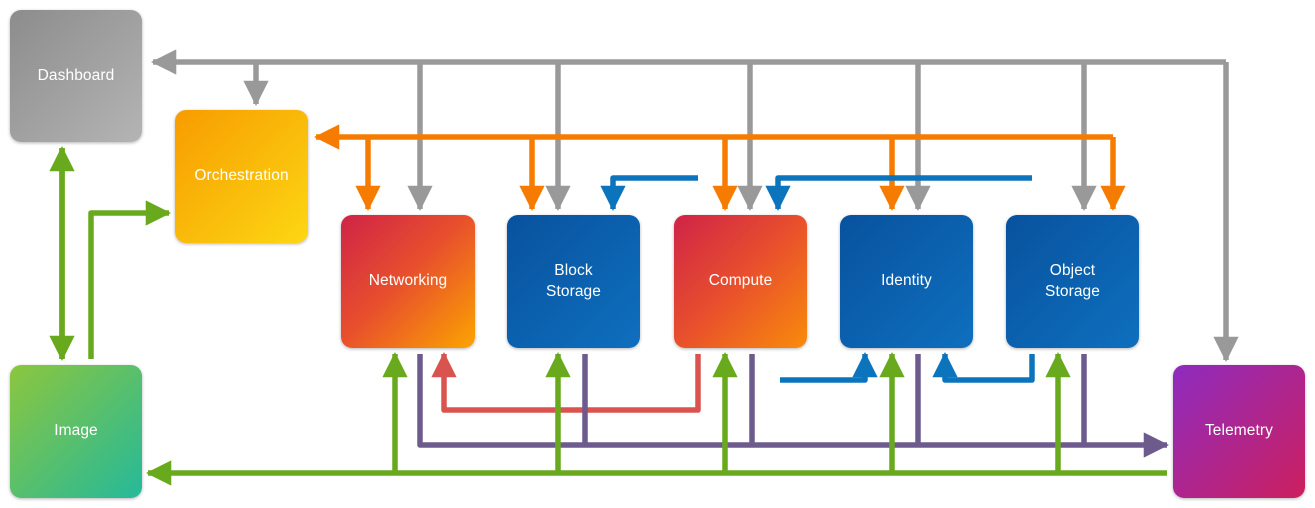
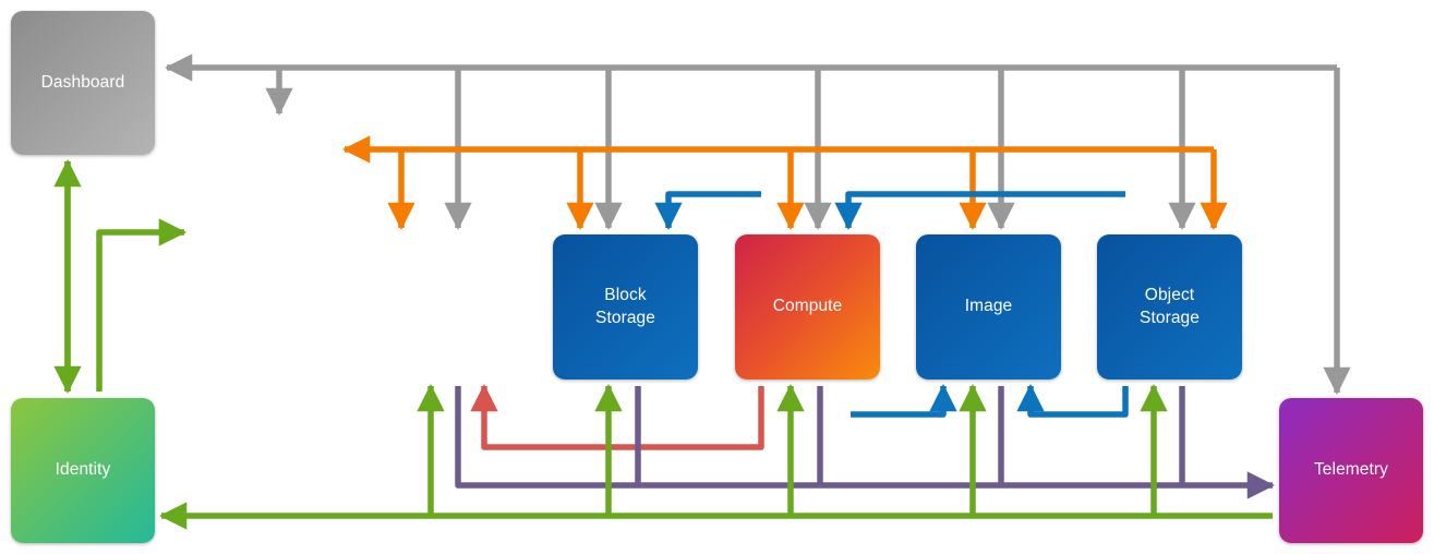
  Dashboard
- Orchestration
- Networking
  Block
  Storage
  Compute
- Identity
+ Image
  Object
  Storage
- Image
+ Identity
  Telemetry
